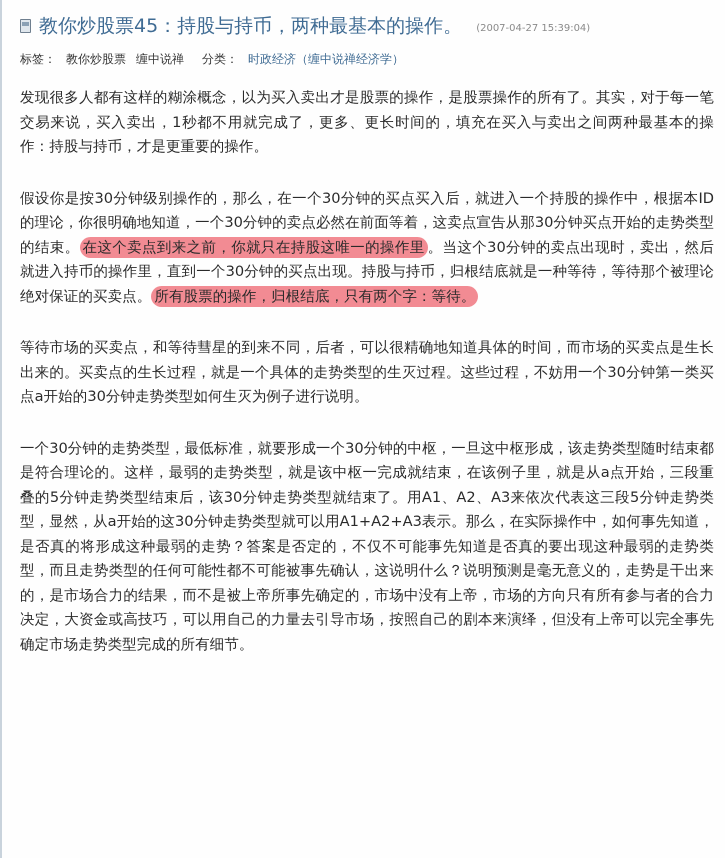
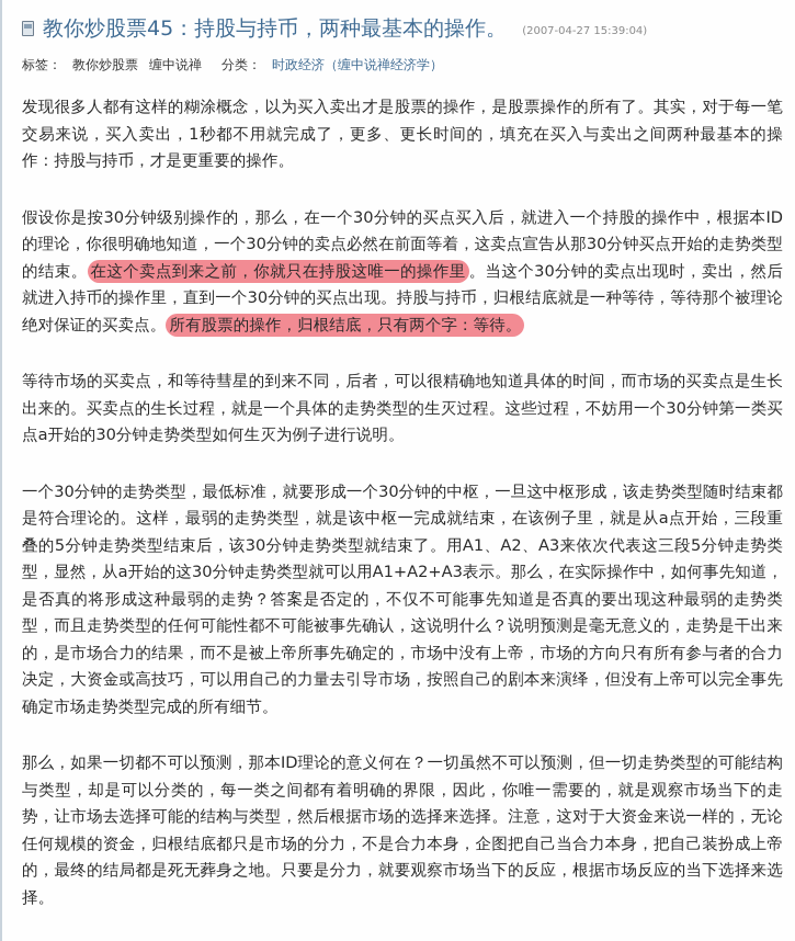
  教你炒股票45：持股与持币，两种最基本的操作。
  (2007-04-27 15:39:04)
  标签：
  教你炒股票
  缠中说禅
  分类：
  时政经济（缠中说禅经济学）
  发现很多人都有这样的糊涂概念，以为买入卖出才是股票的操作，是股票操作的所有了。其实，对于每一笔交易来说，买入卖出，1秒都不用就完成了，更多、更长时间的，填充在买入与卖出之间两种最基本的操作：持股与持币，才是更重要的操作。
  假设你是按30分钟级别操作的，那么，在一个30分钟的买点买入后，就进入一个持股的操作中，根据本ID的理论，你很明确地知道，一个30分钟的卖点必然在前面等着，这卖点宣告从那30分钟买点开始的走势类型的结束。 在这个卖点到来之前，你就只在持股这唯一的操作里 。当这个30分钟的卖点出现时，卖出，然后就进入持币的操作里，直到一个30分钟的买点出现。持股与持币，归根结底就是一种等待，等待那个被理论绝对保证的买卖点。 所有股票的操作，归根结底，只有两个字：等待。
  等待市场的买卖点，和等待彗星的到来不同，后者，可以很精确地知道具体的时间，而市场的买卖点是生长出来的。买卖点的生长过程，就是一个具体的走势类型的生灭过程。这些过程，不妨用一个30分钟第一类买点a开始的30分钟走势类型如何生灭为例子进行说明。
  一个30分钟的走势类型，最低标准，就要形成一个30分钟的中枢，一旦这中枢形成，该走势类型随时结束都是符合理论的。这样，最弱的走势类型，就是该中枢一完成就结束，在该例子里，就是从a点开始，三段重叠的5分钟走势类型结束后，该30分钟走势类型就结束了。用A1、A2、A3来依次代表这三段5分钟走势类型，显然，从a开始的这30分钟走势类型就可以用A1+A2+A3表示。那么，在实际操作中，如何事先知道，是否真的将形成这种最弱的走势？答案是否定的，不仅不可能事先知道是否真的要出现这种最弱的走势类型，而且走势类型的任何可能性都不可能被事先确认，这说明什么？说明预测是毫无意义的，走势是干出来的，是市场合力的结果，而不是被上帝所事先确定的，市场中没有上帝，市场的方向只有所有参与者的合力决定，大资金或高技巧，可以用自己的力量去引导市场，按照自己的剧本来演绎，但没有上帝可以完全事先确定市场走势类型完成的所有细节。
+ 那么，如果一切都不可以预测，那本ID理论的意义何在？一切虽然不可以预测，但一切走势类型的可能结构与类型，却是可以分类的，每一类之间都有着明确的界限，因此，你唯一需要的，就是观察市场当下的走势，让市场去选择可能的结构与类型，然后根据市场的选择来选择。注意，这对于大资金来说一样的，无论任何规模的资金，归根结底都只是市场的分力，不是合力本身，企图把自己当合力本身，把自己装扮成上帝的，最终的结局都是死无葬身之地。只要是分力，就要观察市场当下的反应，根据市场反应的当下选择来选择。
